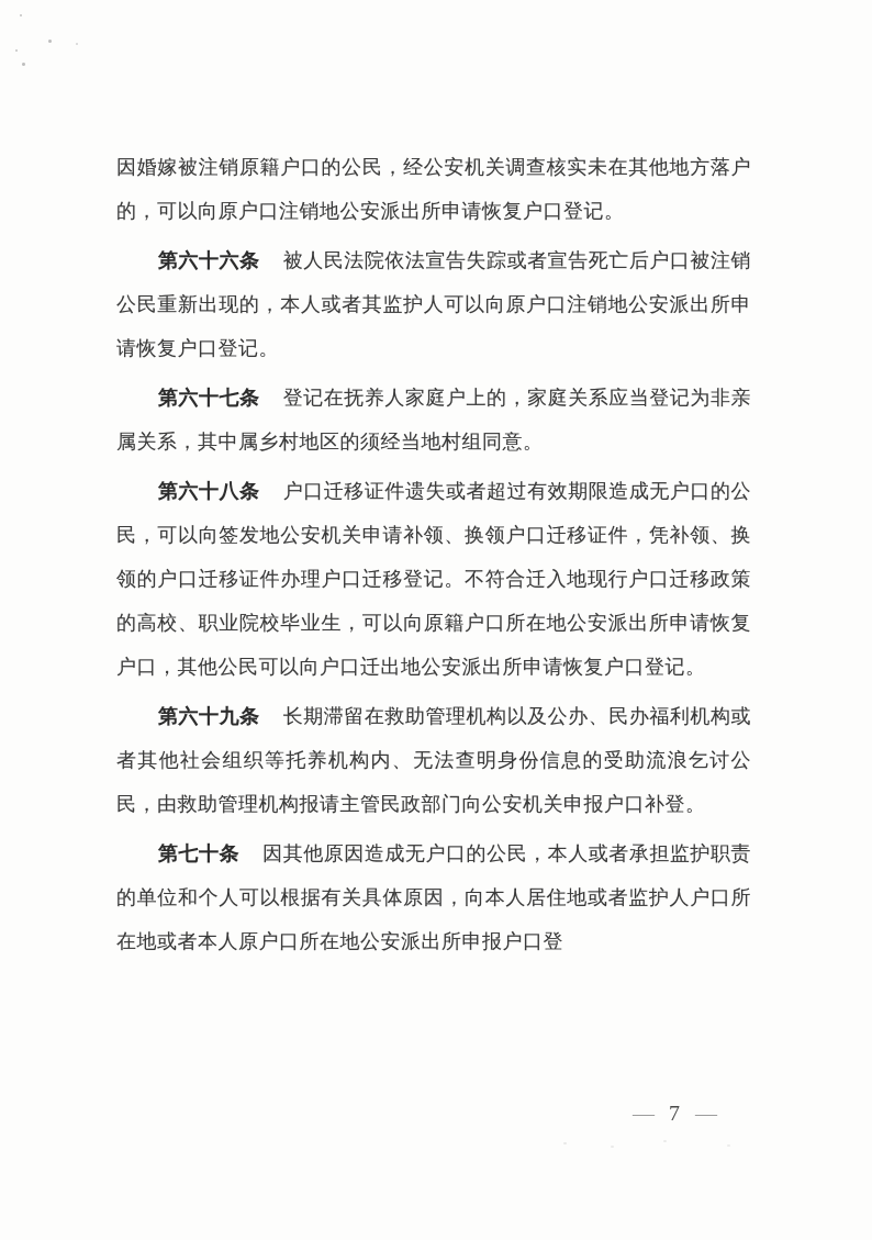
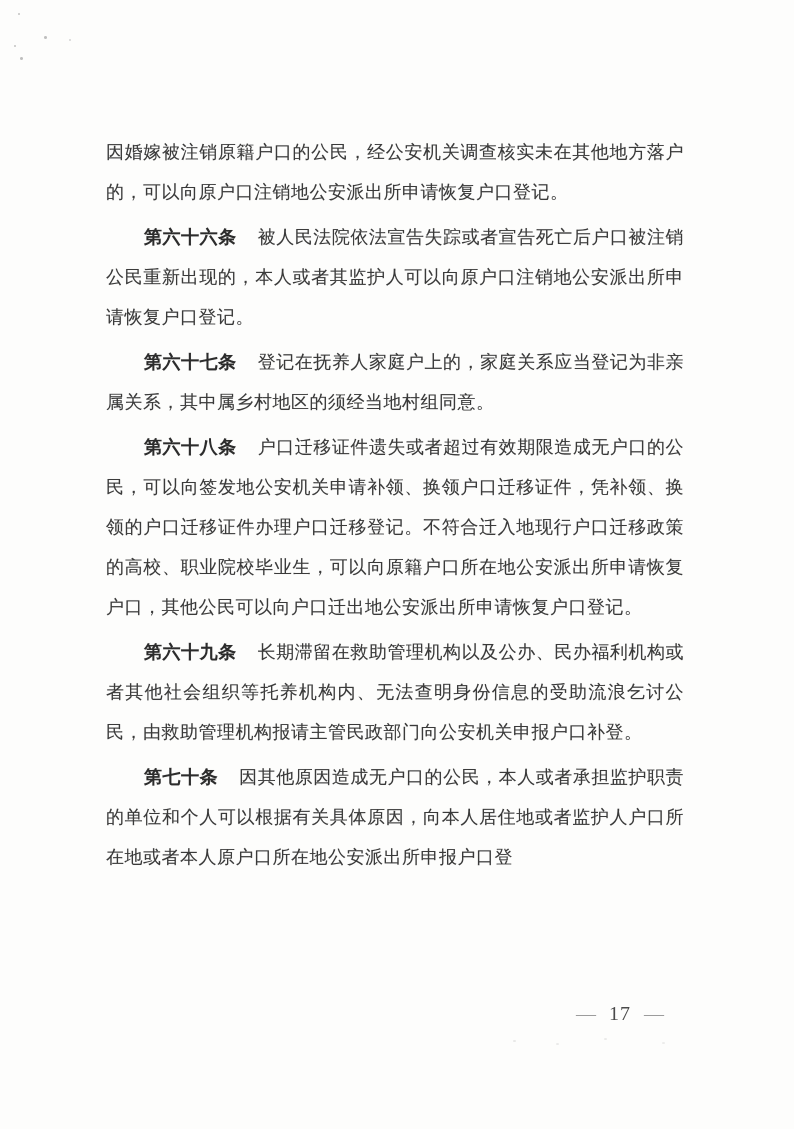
  因婚嫁被注销原籍户口的公民，经公安机关调查核实未在其他地方落户的，可以向原户口注销地公安派出所申请恢复户口登记。
  第六十六条 被人民法院依法宣告失踪或者宣告死亡后户口被注销公民重新出现的，本人或者其监护人可以向原户口注销地公安派出所申请恢复户口登记。
  第六十七条 登记在抚养人家庭户上的，家庭关系应当登记为非亲属关系，其中属乡村地区的须经当地村组同意。
  第六十八条 户口迁移证件遗失或者超过有效期限造成无户口的公民，可以向签发地公安机关申请补领、换领户口迁移证件，凭补领、换领的户口迁移证件办理户口迁移登记。不符合迁入地现行户口迁移政策的高校、职业院校毕业生，可以向原籍户口所在地公安派出所申请恢复户口，其他公民可以向户口迁出地公安派出所申请恢复户口登记。
  第六十九条 长期滞留在救助管理机构以及公办、民办福利机构或者其他社会组织等托养机构内、无法查明身份信息的受助流浪乞讨公民，由救助管理机构报请主管民政部门向公安机关申报户口补登。
  第七十条 因其他原因造成无户口的公民，本人或者承担监护职责的单位和个人可以根据有关具体原因，向本人居住地或者监护人户口所在地或者本人原户口所在地公安派出所申报户口登
  —
- 7
+ 17
  —
